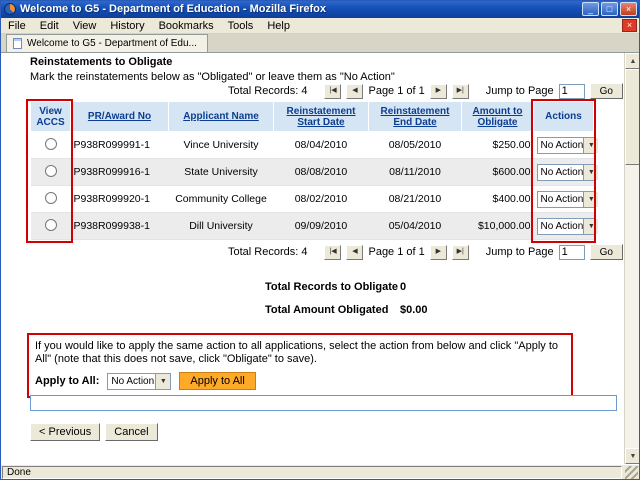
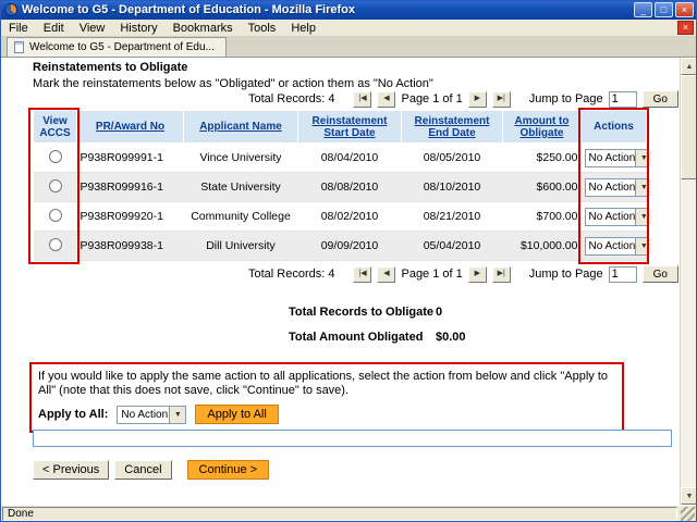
  Welcome to G5 - Department of Education - Mozilla Firefox
  _
  □
  ×
  File
  Edit
  View
  History
  Bookmarks
  Tools
  Help
  ×
  Welcome to G5 - Department of Edu...
  Reinstatements to Obligate
- Mark the reinstatements below as "Obligated" or leave them as "No Action"
+ Mark the reinstatements below as "Obligated" or action them as "No Action"
  Total Records: 4
  Page 1 of 1
  Jump to Page
  1
  Go
  View ACCS	PR/Award No	Applicant Name	Reinstatement Start Date	Reinstatement End Date	Amount to Obligate	Actions
  	P938R099991-1	Vince University	08/04/2010	08/05/2010	$250.00	No Action
- 	P938R099916-1	State University	08/08/2010	08/11/2010	$600.00	No Action
+ 	P938R099916-1	State University	08/08/2010	08/10/2010	$600.00	No Action
- 	P938R099920-1	Community College	08/02/2010	08/21/2010	$400.00	No Action
+ 	P938R099920-1	Community College	08/02/2010	08/21/2010	$700.00	No Action
  	P938R099938-1	Dill University	09/09/2010	05/04/2010	$10,000.00	No Action
  Total Records: 4
  Page 1 of 1
  Jump to Page
  1
  Go
  Total Records to Obligate
  0
  Total Amount Obligated
  $0.00
- If you would like to apply the same action to all applications, select the action from below and click "Apply to All" (note that this does not save, click "Obligate" to save).
+ If you would like to apply the same action to all applications, select the action from below and click "Apply to All" (note that this does not save, click "Continue" to save).
  Apply to All:
  No Action
  Apply to All
  < Previous
  Cancel
+ Continue >
  Done
